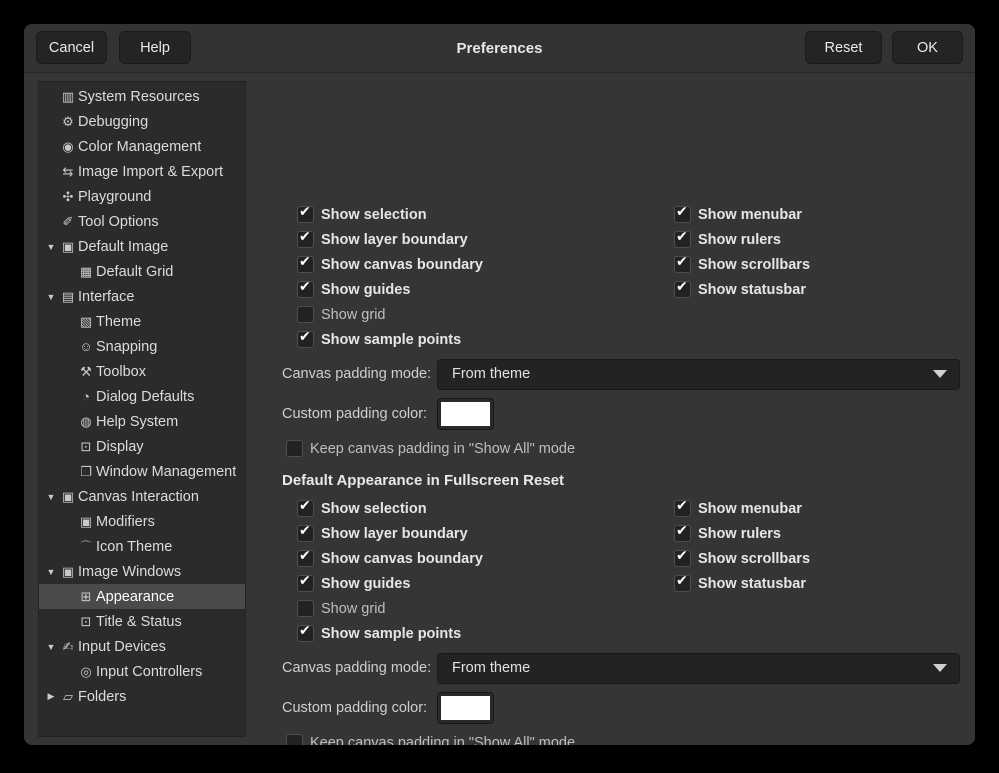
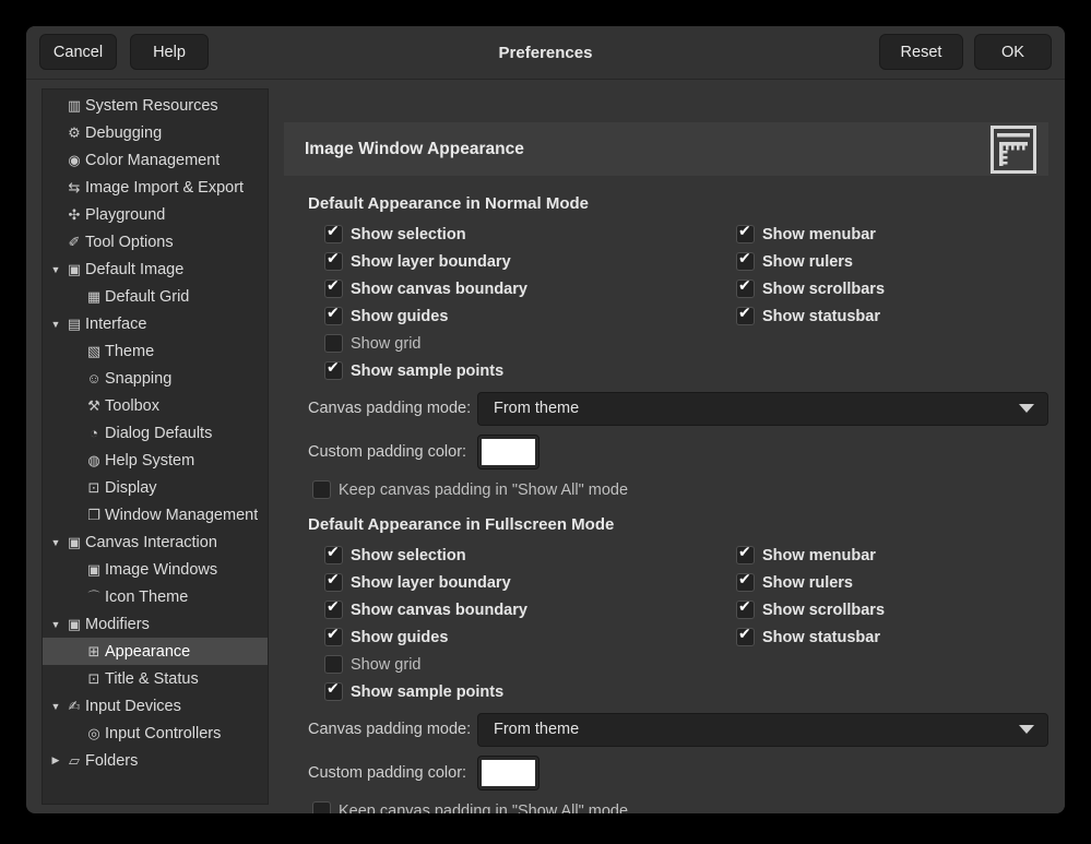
  Preferences
  Cancel
  Help
  Reset
  OK
  ▥
  System Resources
  ⚙
  Debugging
  ◉
  Color Management
  ⇆
  Image Import & Export
  ✣
  Playground
  ✐
  Tool Options
  ▼
  ▣
  Default Image
  ▦
  Default Grid
  ▼
  ▤
  Interface
  ▧
  Theme
  ☺
  Snapping
  ⚒
  Toolbox
  ◔
  Dialog Defaults
  ◍
  Help System
  ⊡
  Display
  ❐
  Window Management
  ▼
  ▣
  Canvas Interaction
  ▣
- Modifiers
+ Image Windows
  ⌒
  Icon Theme
  ▼
  ▣
- Image Windows
+ Modifiers
  ⊞
  Appearance
  ⊡
  Title & Status
  ▼
  ✍
  Input Devices
  ◎
  Input Controllers
  ▶
  ▱
  Folders
+ Image Window Appearance
+ Default Appearance in Normal Mode
  ✔
  Show selection
  ✔
  Show layer boundary
  ✔
  Show canvas boundary
  ✔
  Show guides
  Show grid
  ✔
  Show sample points
  ✔
  Show menubar
  ✔
  Show rulers
  ✔
  Show scrollbars
  ✔
  Show statusbar
  Canvas padding mode:
  From theme
  Custom padding color:
  Keep canvas padding in "Show All" mode
- Default Appearance in Fullscreen Reset
+ Default Appearance in Fullscreen Mode
  ✔
  Show selection
  ✔
  Show layer boundary
  ✔
  Show canvas boundary
  ✔
  Show guides
  Show grid
  ✔
  Show sample points
  ✔
  Show menubar
  ✔
  Show rulers
  ✔
  Show scrollbars
  ✔
  Show statusbar
  Canvas padding mode:
  From theme
  Custom padding color:
  Keep canvas padding in "Show All" mode
